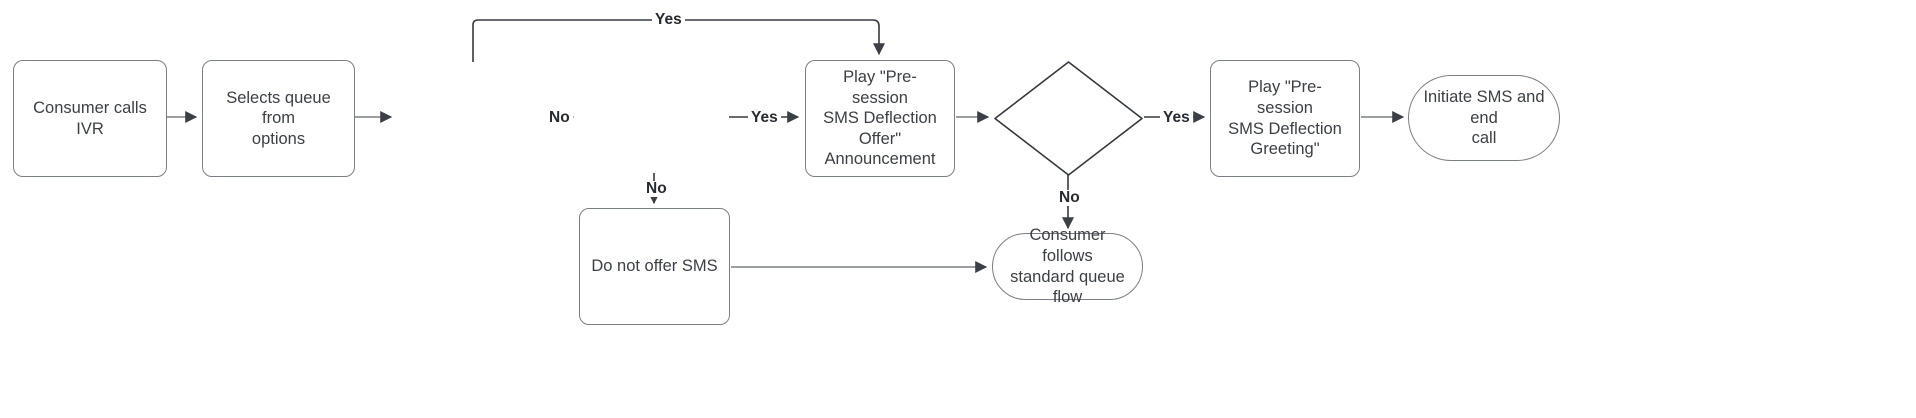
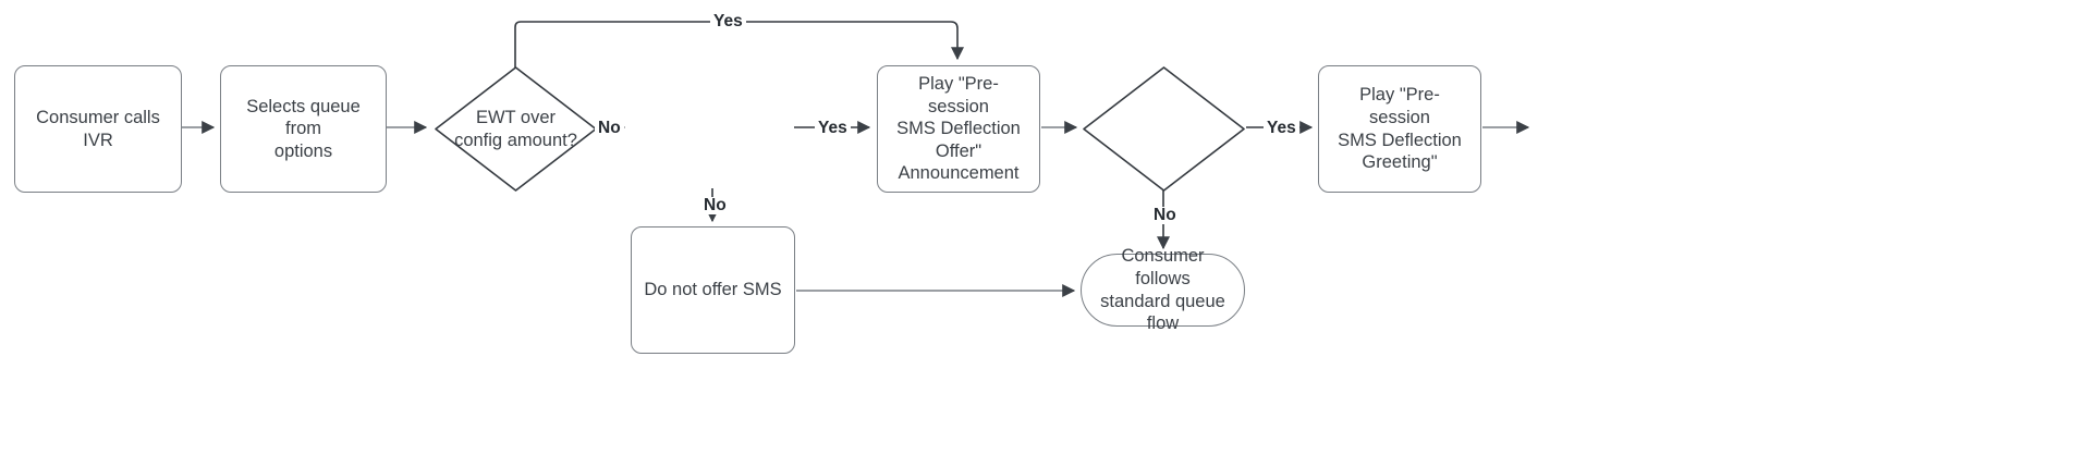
  Consumer calls
  IVR
  Selects queue from
  options
+ EWT over
+ config amount?
  Play "Pre-session
  SMS Deflection
  Offer"
  Announcement
  Play "Pre-session
  SMS Deflection
  Greeting"
- Initiate SMS and end
- call
  Do not offer SMS
  Consumer follows
  standard queue flow
  Yes
  No
  Yes
  No
  Yes
  No
